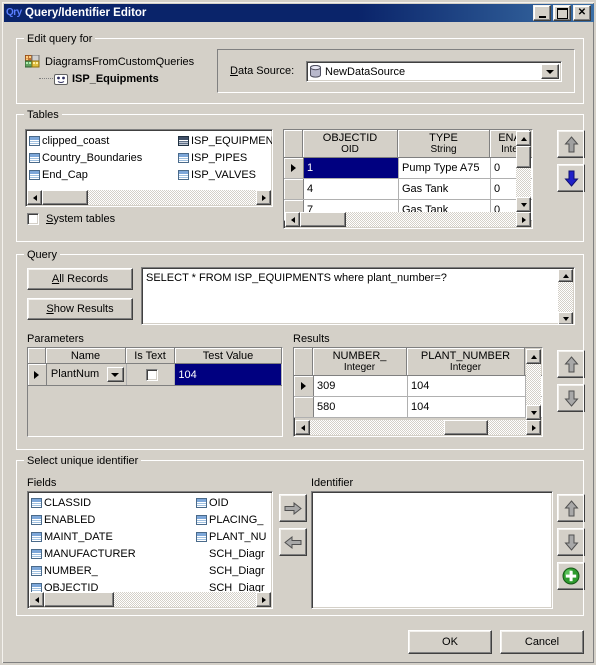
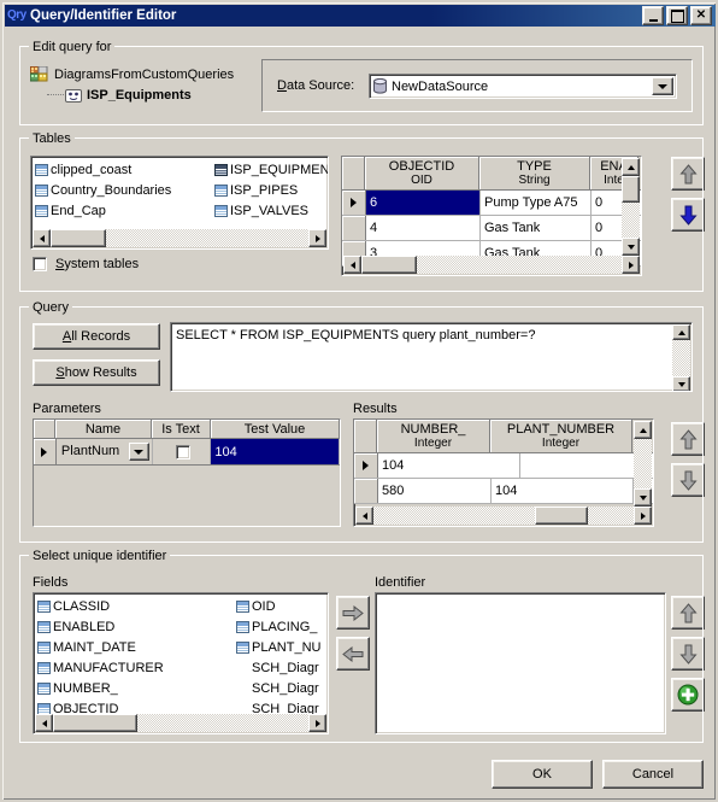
  Qry
  Query/Identifier Editor
  ✕
  Edit query for
  DiagramsFromCustomQueries
  ISP_Equipments
  Data Source:
  NewDataSource
  Tables
  clipped_coast
  Country_Boundaries
  End_Cap
  ISP_EQUIPMEN
  ISP_PIPES
  ISP_VALVES
  System tables
  OBJECTID
  OID
  TYPE
  String
  Int
- 1
+ 6
  Pump Type A75
  0
  4
  Gas Tank
  0
- 7
+ 3
  Gas Tank
  0
  Query
  All Records
  Show Results
- SELECT * FROM ISP_EQUIPMENTS where plant_number=?
+ SELECT * FROM ISP_EQUIPMENTS query plant_number=?
  Parameters
  Name
  Is Text
  Test Value
  PlantNum
  104
  Results
  NUMBER_
  Integer
  PLANT_NUMBER
  Integer
- 309
  104
  580
  104
  Select unique identifier
  Fields
  Identifier
  CLASSID
  ENABLED
  MAINT_DATE
  MANUFACTURER
  NUMBER_
  OBJECTID
  OID
  PLACING_
  PLANT_NU
  SCH_Diagr
  SCH_Diagr
  SCH_Diagr
  OK
  Cancel
